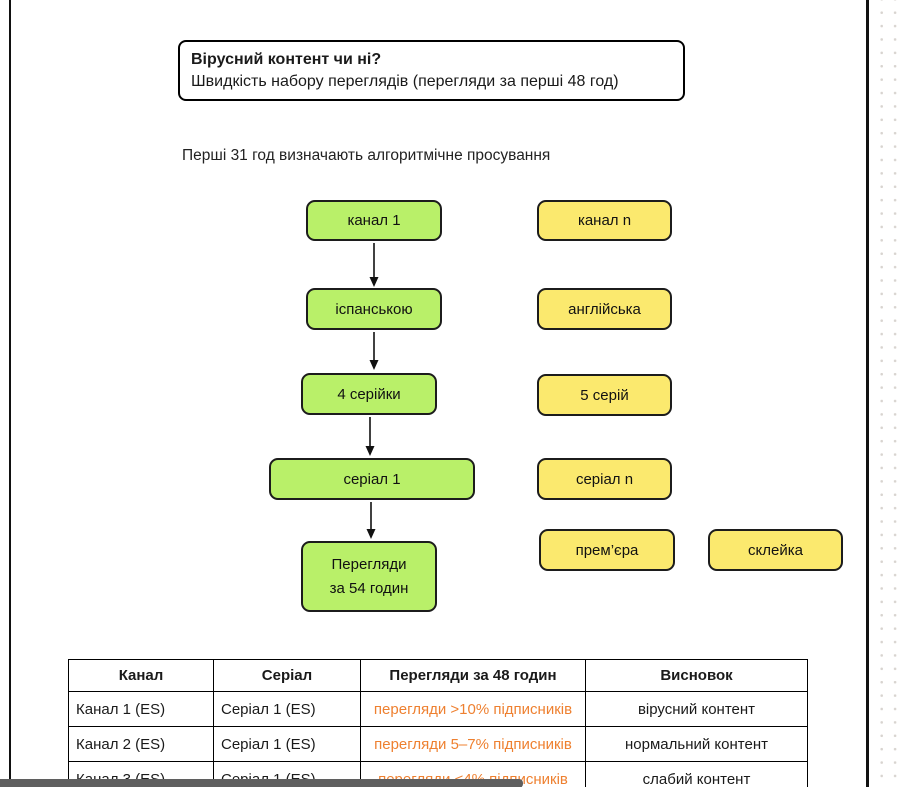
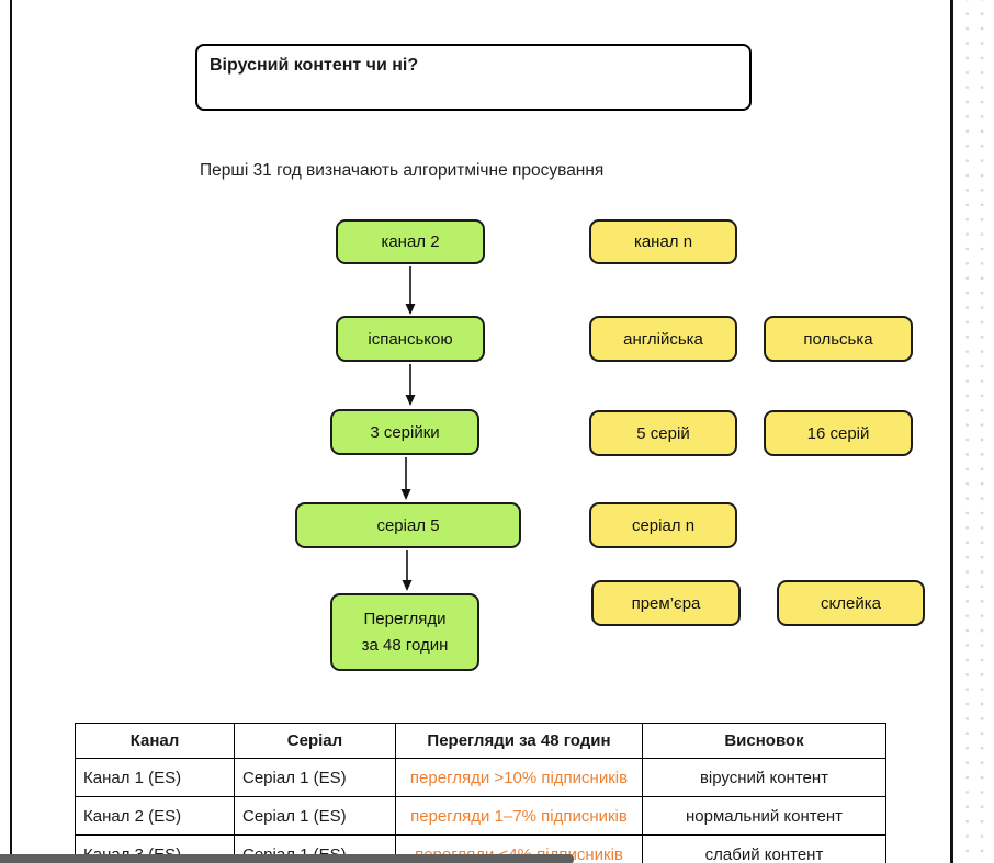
  Вірусний контент чи ні?
- Швидкість набору переглядів (перегляди за перші 48 год)
  Перші 31 год визначають алгоритмічне просування
- канал 1
+ канал 2
  іспанською
- 4 серійки
+ 3 серійки
- серіал 1
+ серіал 5
  Перегляди
- за 54 годин
+ за 48 годин
  канал n
  англійська
+ польська
  5 серій
+ 16 серій
  серіал n
  прем’єра
  склейка
  Канал	Серіал	Перегляди за 48 годин	Висновок
  Канал 1 (ES)	Серіал 1 (ES)	перегляди >10% підписників	вірусний контент
- Канал 2 (ES)	Серіал 1 (ES)	перегляди 5–7% підписників	нормальний контент
+ Канал 2 (ES)	Серіал 1 (ES)	перегляди 1–7% підписників	нормальний контент
